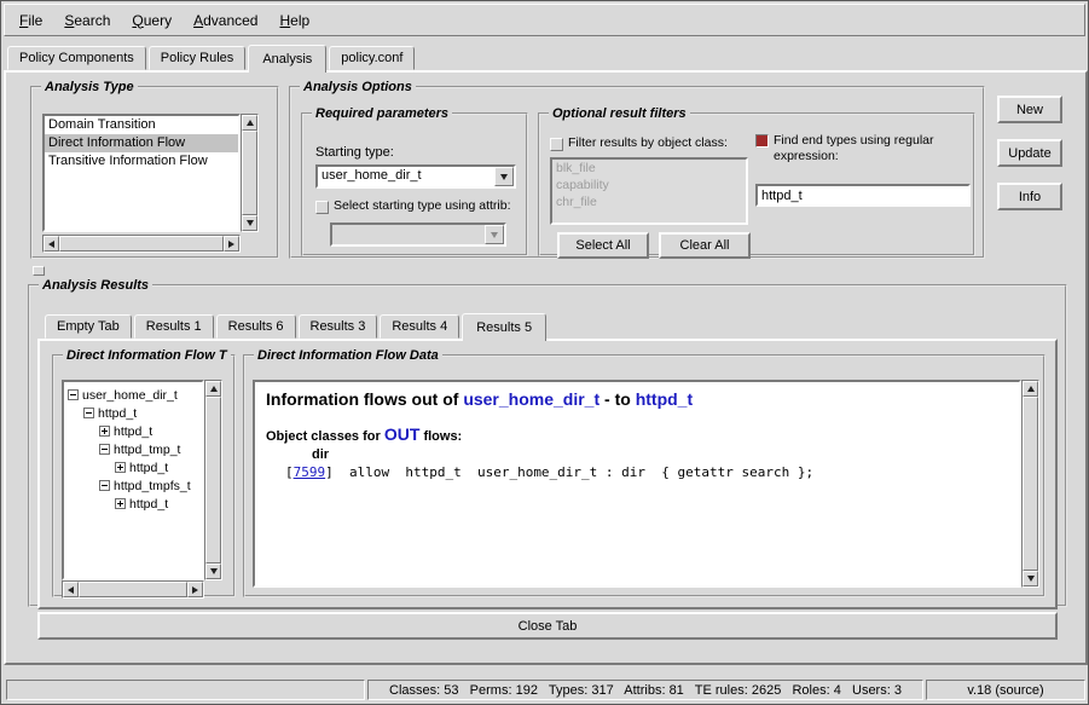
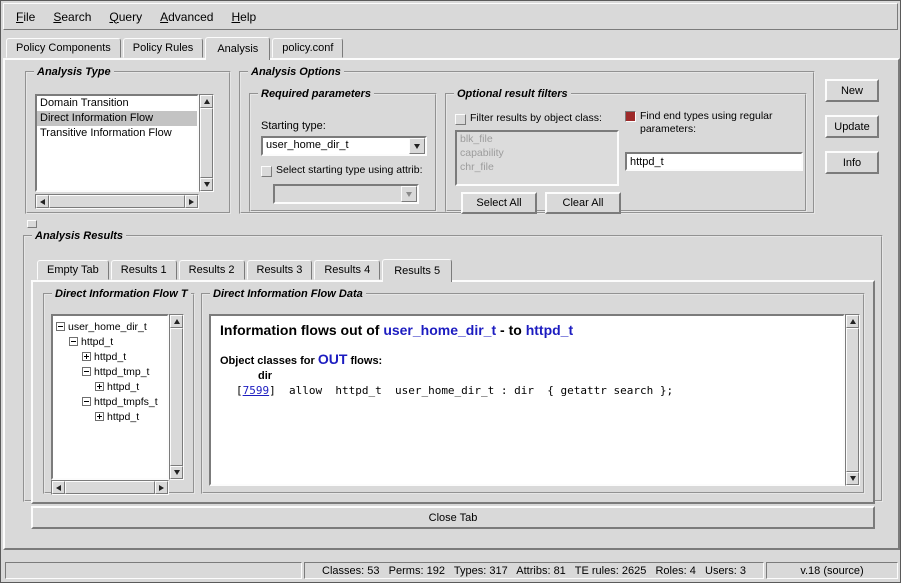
  File
  Search
  Query
  Advanced
  Help
  Policy Components
  Policy Rules
  Analysis
  policy.conf
  Analysis Type
  Domain Transition
  Direct Information Flow
  Transitive Information Flow
  Analysis Options
  Required parameters
  Starting type:
  user_home_dir_t
  Select starting type using attrib:
  Optional result filters
  Filter results by object class:
  blk_file
  capability
  chr_file
  Select All
  Clear All
- Find end types using regular expression:
+ Find end types using regular parameters:
  httpd_t
  New
  Update
  Info
  Analysis Results
  Empty Tab
  Results 1
- Results 6
+ Results 2
  Results 3
  Results 4
  Results 5
  Direct Information Flow T
  user_home_dir_t
  httpd_t
  httpd_t
  httpd_tmp_t
  httpd_t
  httpd_tmpfs_t
  httpd_t
  Direct Information Flow Data
  Information flows out of user_home_dir_t - to httpd_t
  Object classes for OUT flows:
  dir
  [7599] allow httpd_t user_home_dir_t : dir { getattr search };
  Close Tab
  Classes: 53 Perms: 192 Types: 317 Attribs: 81 TE rules: 2625 Roles: 4 Users: 3
  v.18 (source)
